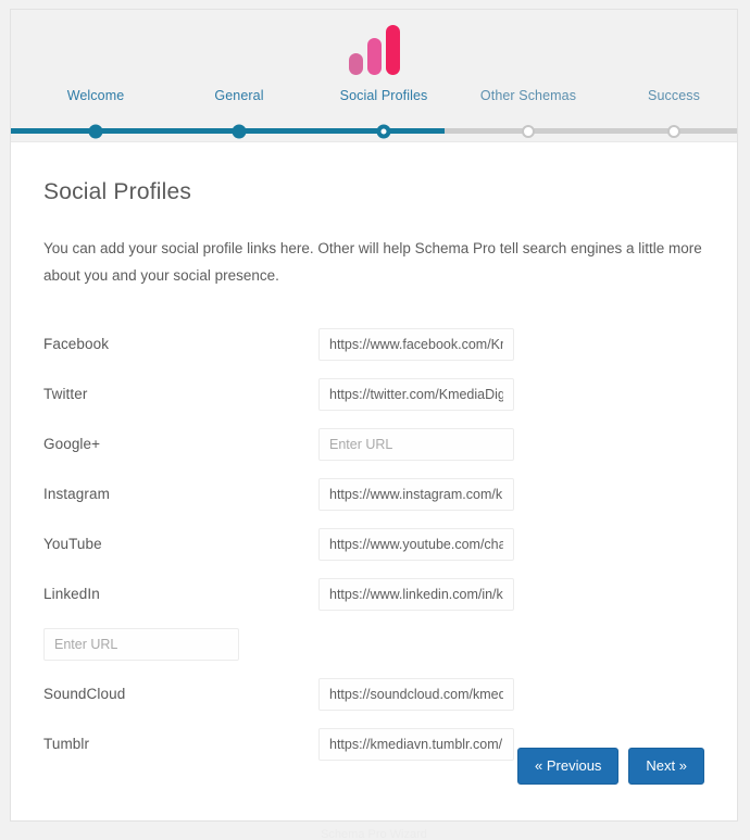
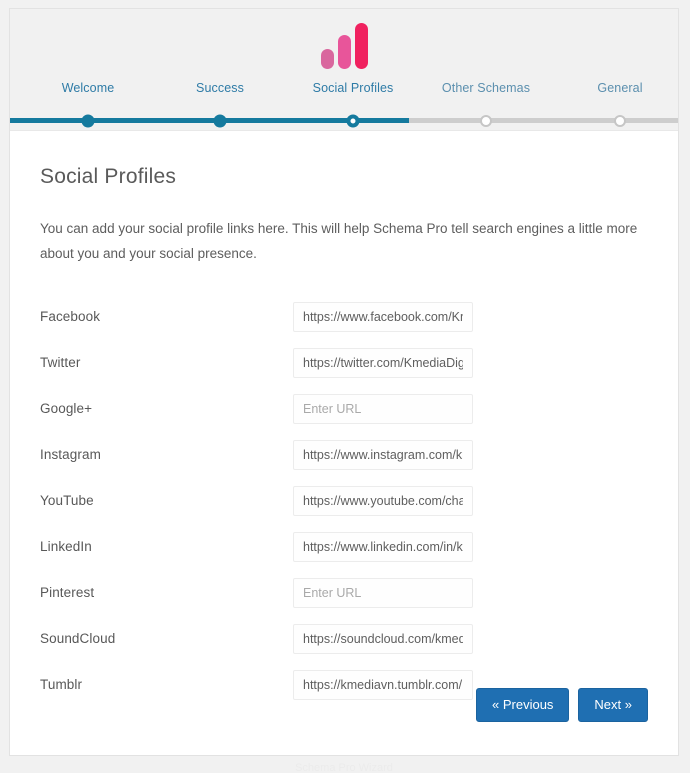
  Welcome
- General
+ Success
  Social Profiles
  Other Schemas
- Success
+ General
  Social Profiles
- You can add your social profile links here. Other will help Schema Pro tell search engines a little more about you and your social presence.
+ You can add your social profile links here. This will help Schema Pro tell search engines a little more about you and your social presence.
  Facebook
  Twitter
  https://twitter.com/KmediaDig
  Google+
  Enter URL
  Instagram
  https://www.instagram.com/k
  YouTube
  https://www.youtube.com/cha
  LinkedIn
  https://www.linkedin.com/in/k
+ Pinterest
  Enter URL
  SoundCloud
  https://soundcloud.com/kmed
  Tumblr
  https://kmediavn.tumblr.com/
  « Previous
  Next »
